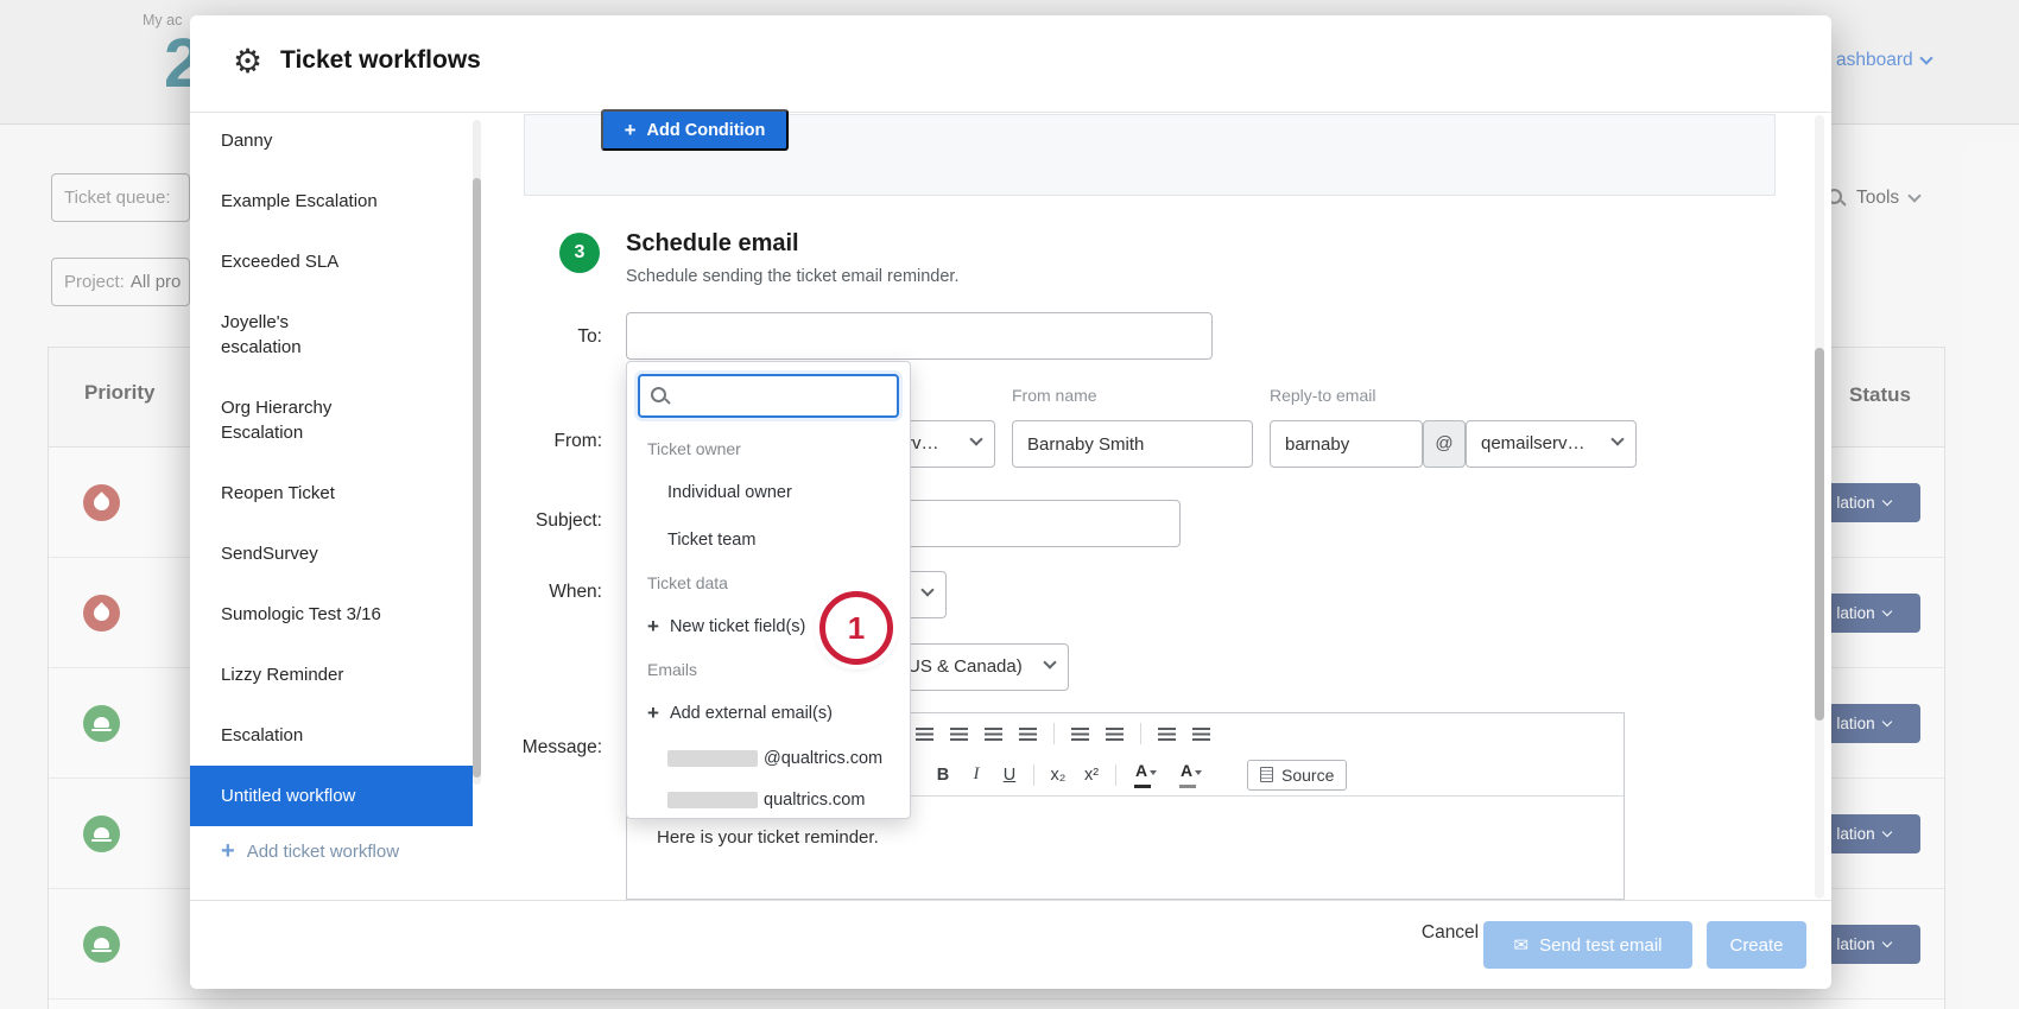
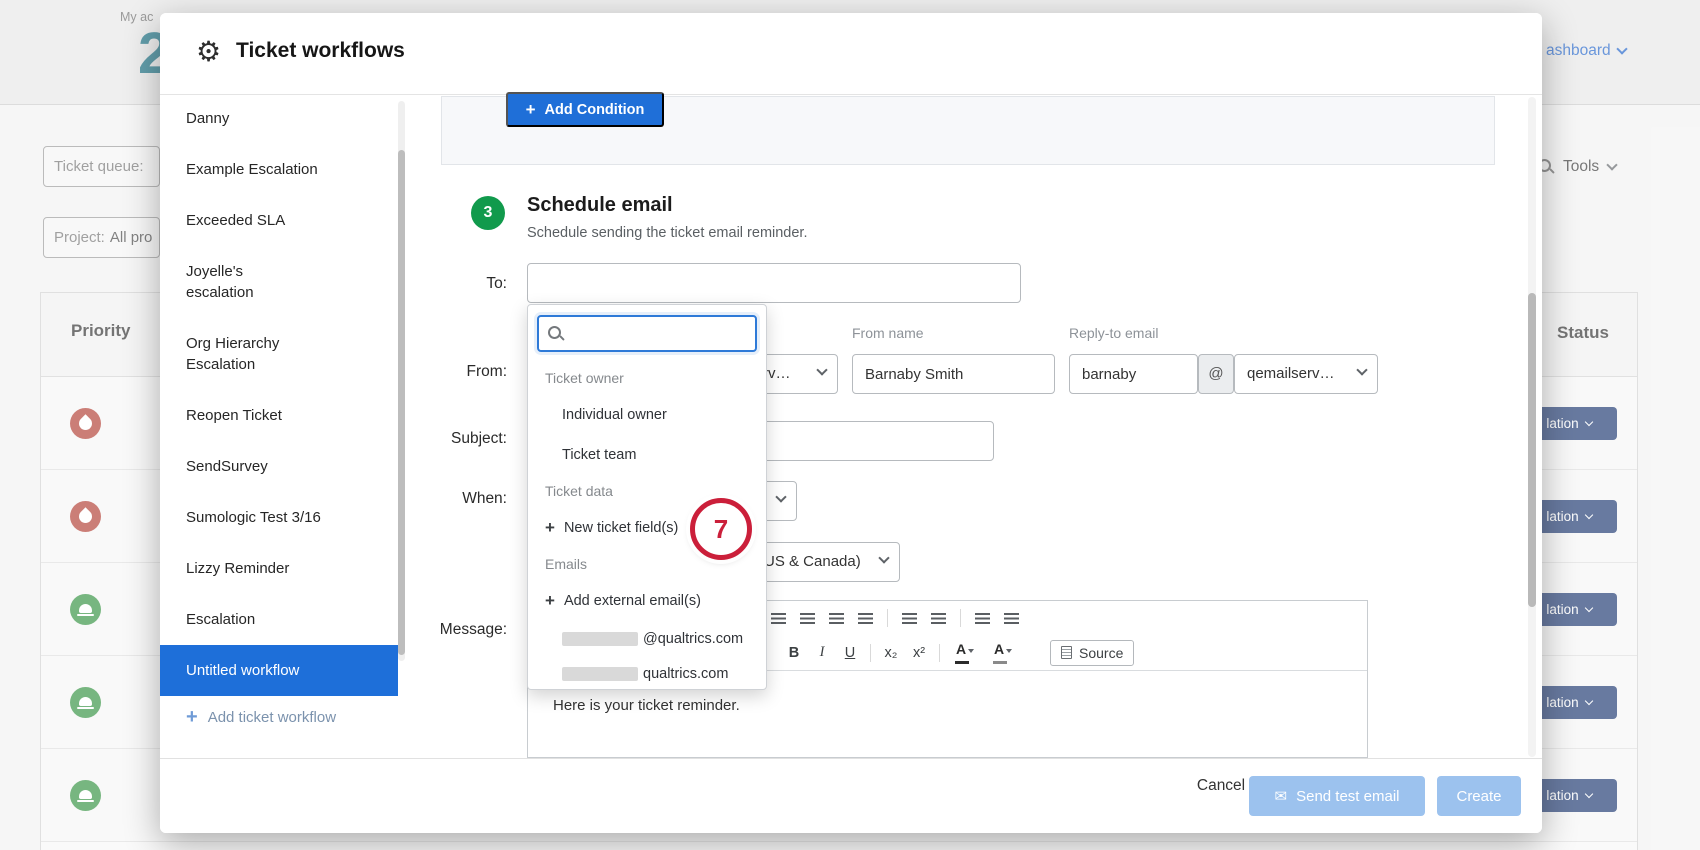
  My ac
  2
  ashboard
  Ticket queue:
  Project: All pro
  Tools
  Priority
  Status
  lation
  lation
  lation
  lation
  lation
  ⚙
  Ticket workflows
  Danny
  Example Escalation
  Exceeded SLA
  Joyelle's escalation
  Org Hierarchy Escalation
  Reopen Ticket
  SendSurvey
  Sumologic Test 3/16
  Lizzy Reminder
  Escalation
  Untitled workflow
  +
  Add ticket workflow
  +
  Add Condition
  3
  Schedule email
  Schedule sending the ticket email reminder.
  To:
  From:
  Subject:
  When:
  Message:
  From name
  Barnaby Smith
  Reply-to email
  barnaby
  @
  qemailserv…
  US & Canada)
  B
  I
  U
  x₂
  x²
  A
  A
  Source
  Here is your ticket reminder.
  Ticket owner
  Individual owner
  Ticket team
  Ticket data
  +
  New ticket field(s)
  Emails
  +
  Add external email(s)
  @qualtrics.com
  qualtrics.com
- 1
+ 7
  Cancel
  ✉
  Send test email
  Create
